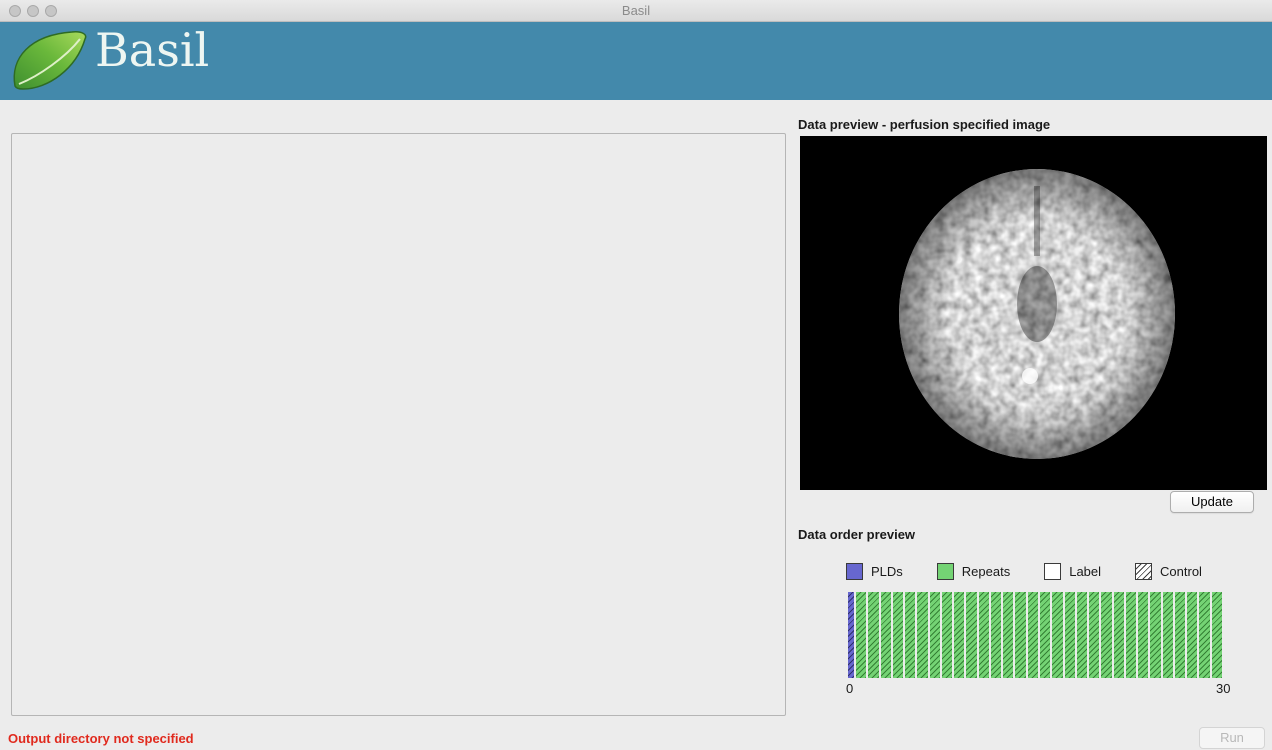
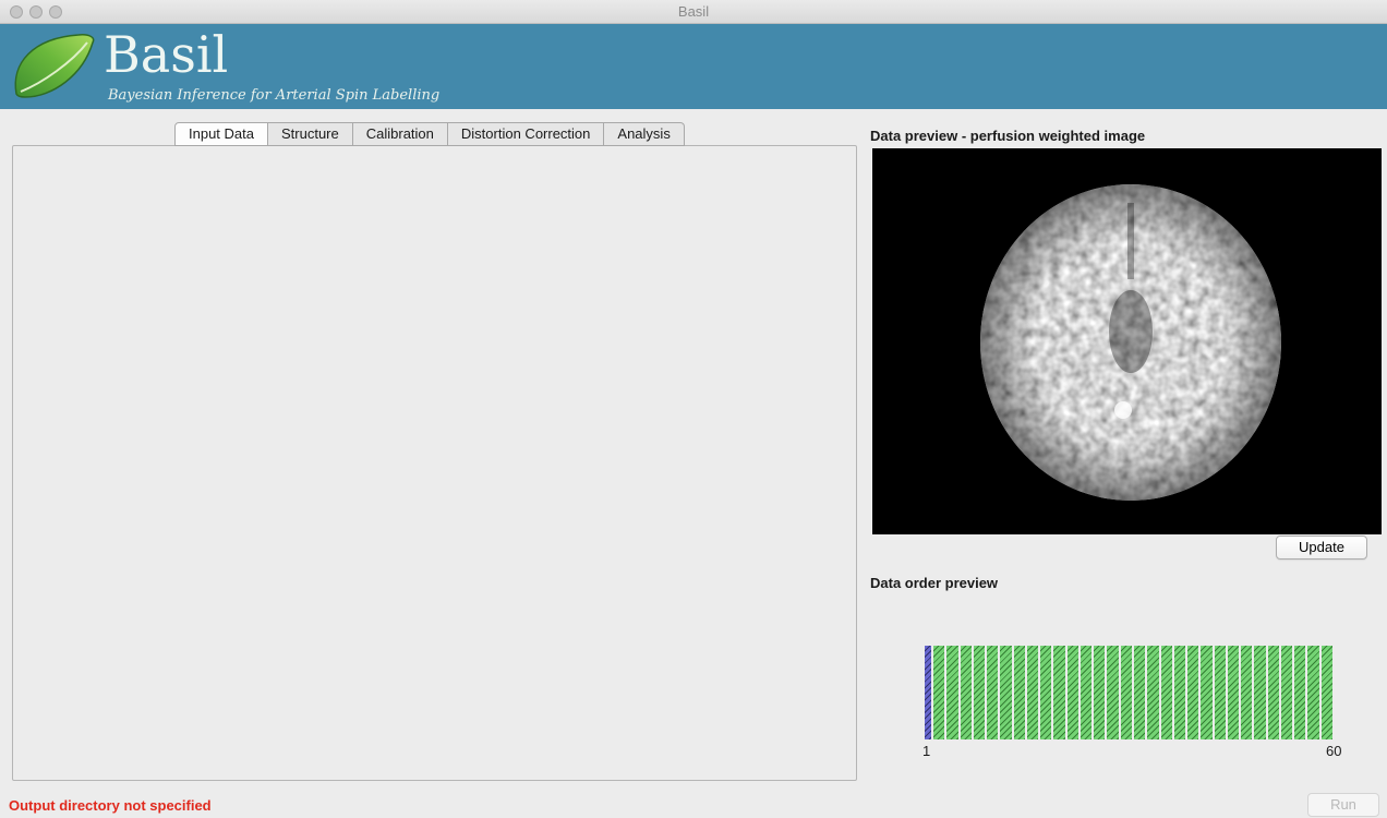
  Basil
  Basil
+ Bayesian Inference for Arterial Spin Labelling
+ Input Data
+ Structure
+ Calibration
+ Distortion Correction
+ Analysis
- Data preview - perfusion specified image
+ Data preview - perfusion weighted image
  Update
  Data order preview
- PLDs
- Repeats
- Label
- Control
- 0
+ 1
- 30
+ 60
  Output directory not specified
  Run
